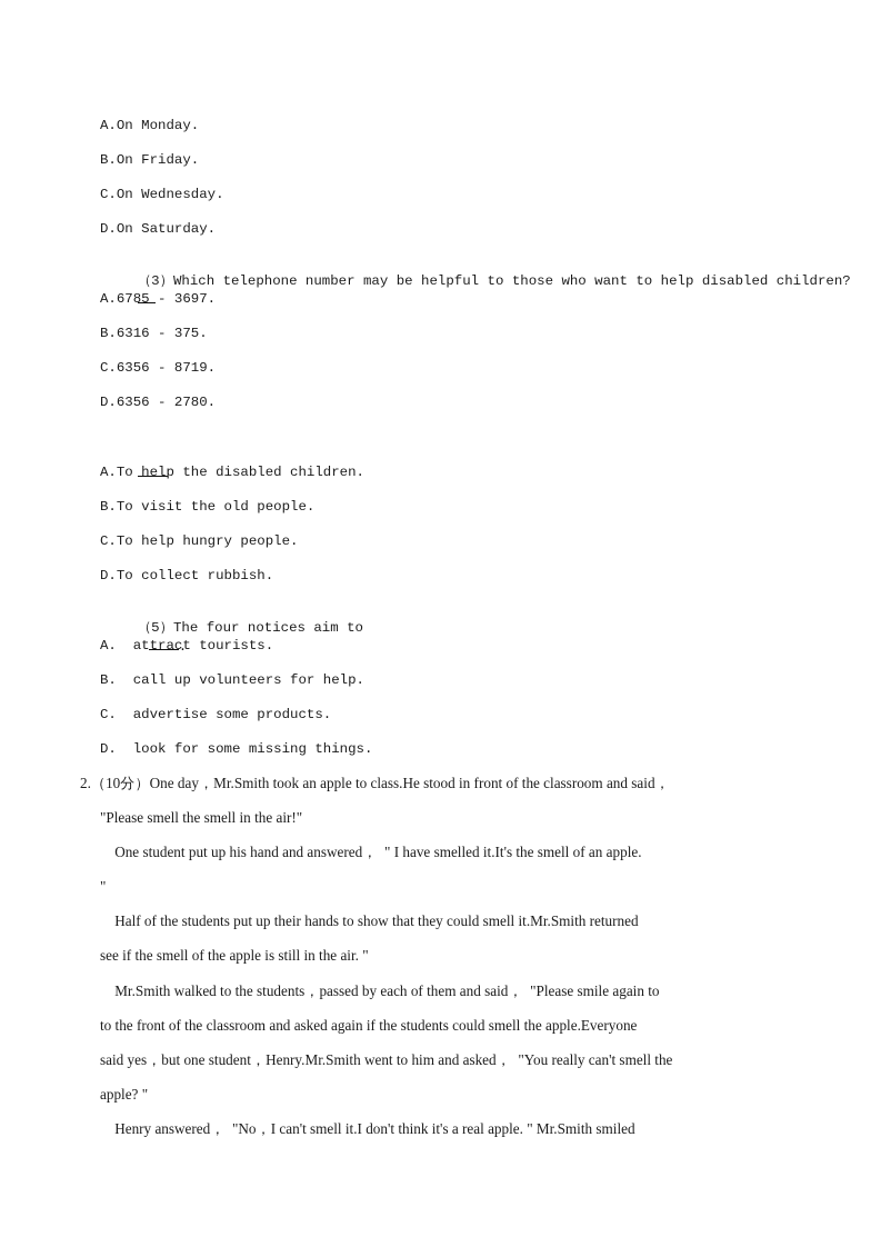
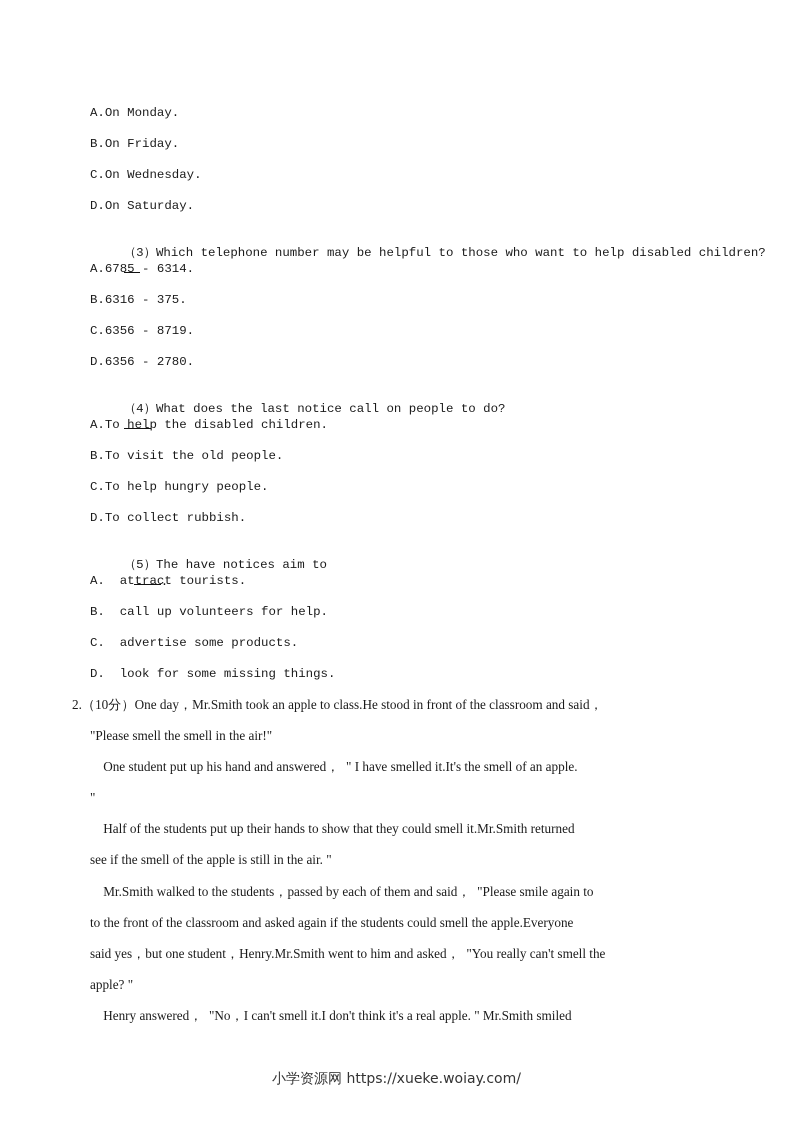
  A.On Monday.
  B.On Friday.
  C.On Wednesday.
  D.On Saturday.
  （3）Which telephone number may be helpful to those who want to help disabled children?
- A.6785 - 3697.
+ A.6785 - 6314.
  B.6316 - 375.
  C.6356 - 8719.
  D.6356 - 2780.
+ （4）What does the last notice call on people to do?
  A.To help the disabled children.
  B.To visit the old people.
  C.To help hungry people.
  D.To collect rubbish.
- （5）The four notices aim to .
+ （5）The have notices aim to .
  A. attract tourists.
  B. call up volunteers for help.
  C. advertise some products.
  D. look for some missing things.
  2.（10分）One day，Mr.Smith took an apple to class.He stood in front of the classroom and said，
  "Please smell the smell in the air!"
  One student put up his hand and answered， " I have smelled it.It's the smell of an apple.
  "
  Half of the students put up their hands to show that they could smell it.Mr.Smith returned
  see if the smell of the apple is still in the air. "
  Mr.Smith walked to the students，passed by each of them and said， "Please smile again to
  to the front of the classroom and asked again if the students could smell the apple.Everyone
  said yes，but one student，Henry.Mr.Smith went to him and asked， "You really can't smell the
  apple? "
  Henry answered， "No，I can't smell it.I don't think it's a real apple. " Mr.Smith smiled
+ 小学资源网 https://xueke.woiay.com/
